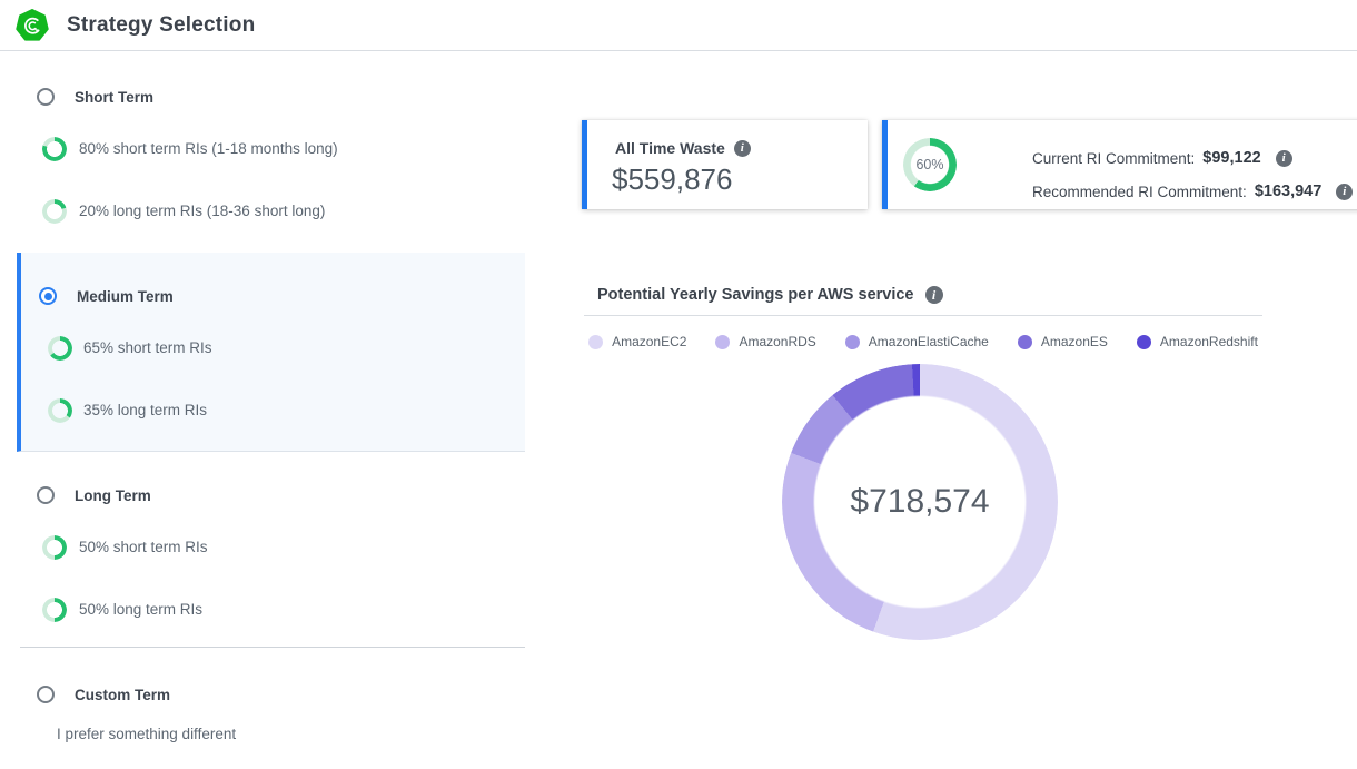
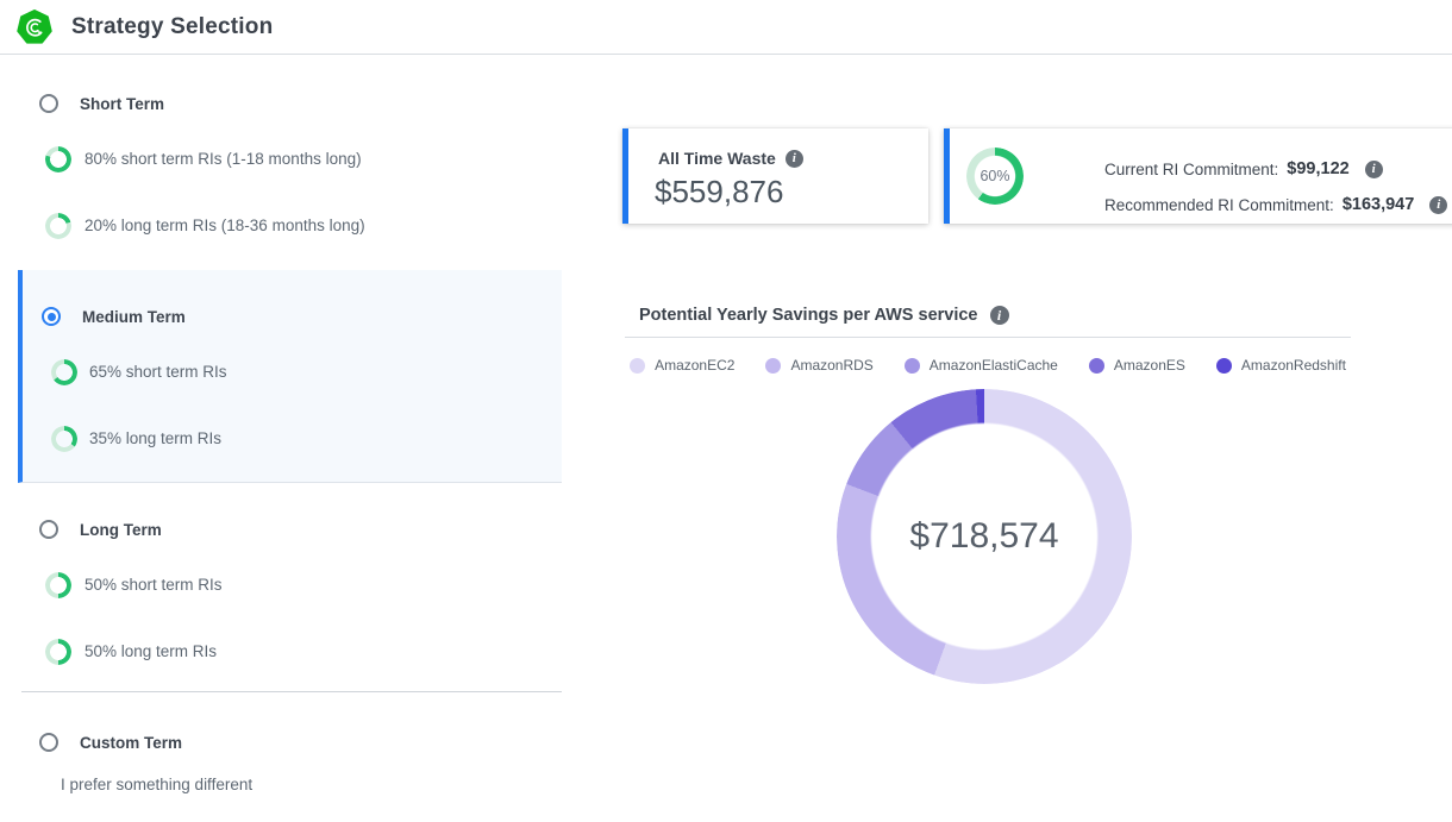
  Strategy Selection
  Short Term
  80% short term RIs (1-18 months long)
- 20% long term RIs (18-36 short long)
+ 20% long term RIs (18-36 months long)
  Medium Term
  65% short term RIs
  35% long term RIs
  Long Term
  50% short term RIs
  50% long term RIs
  Custom Term
  I prefer something different
  All Time Waste
  i
  $559,876
  60%
  Current RI Commitment:
  $99,122
  i
  Recommended RI Commitment:
  $163,947
  i
  Potential Yearly Savings per AWS service
  i
  AmazonEC2
  AmazonRDS
  AmazonElastiCache
  AmazonES
  AmazonRedshift
  $718,574
